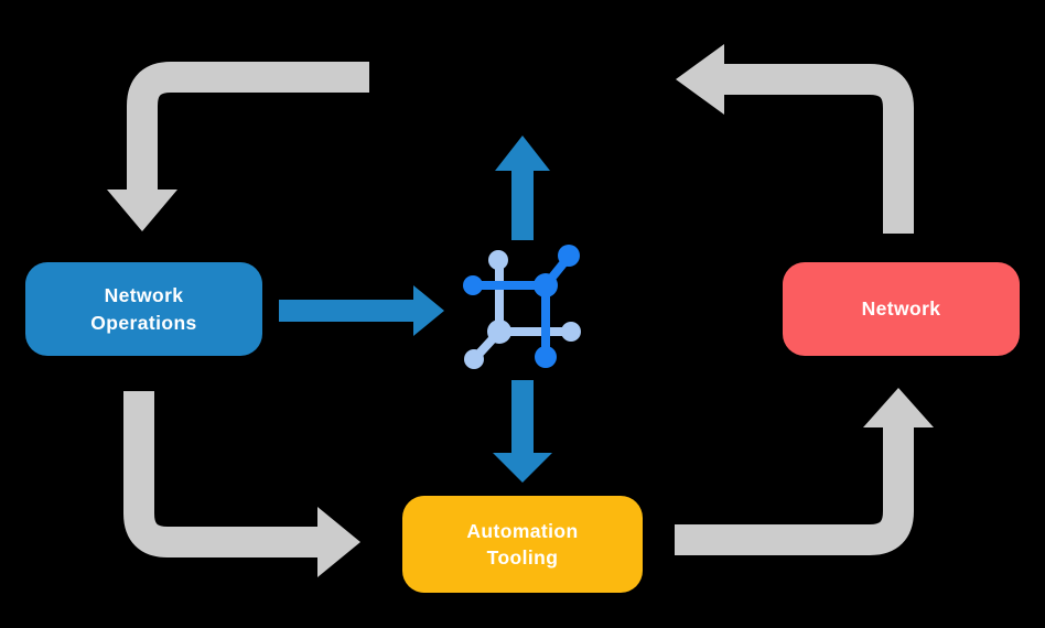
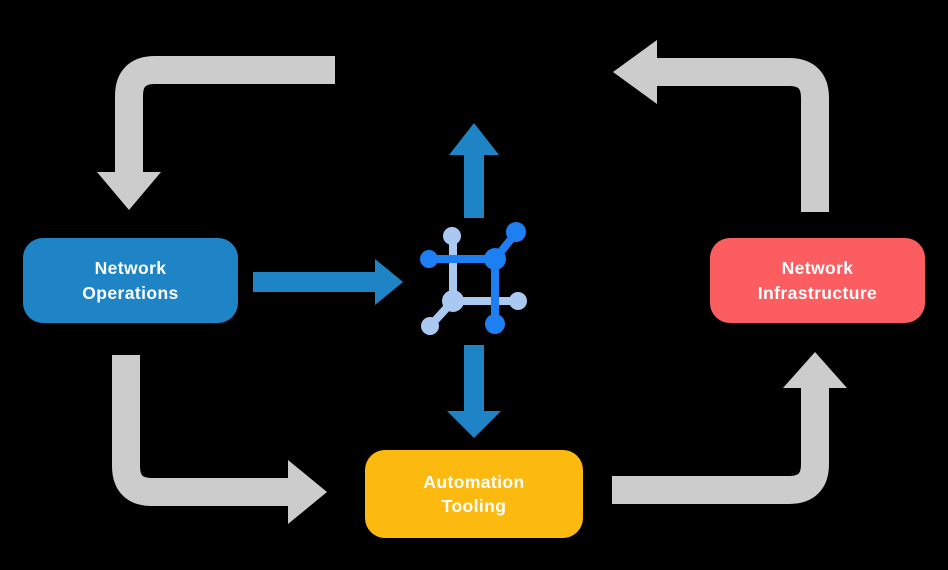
  Network
  Operations
  Network
+ Infrastructure
  Automation
  Tooling
